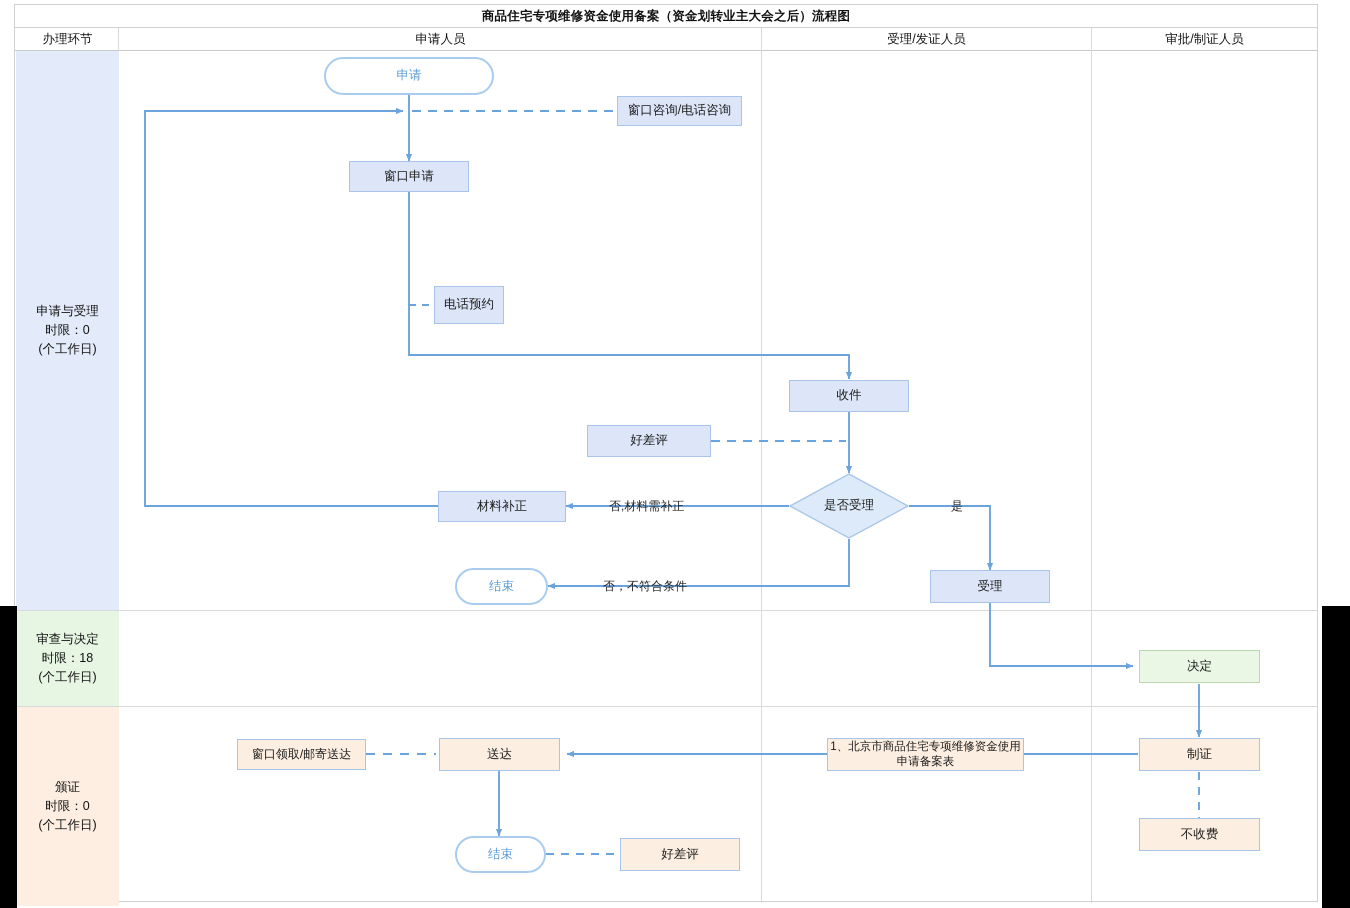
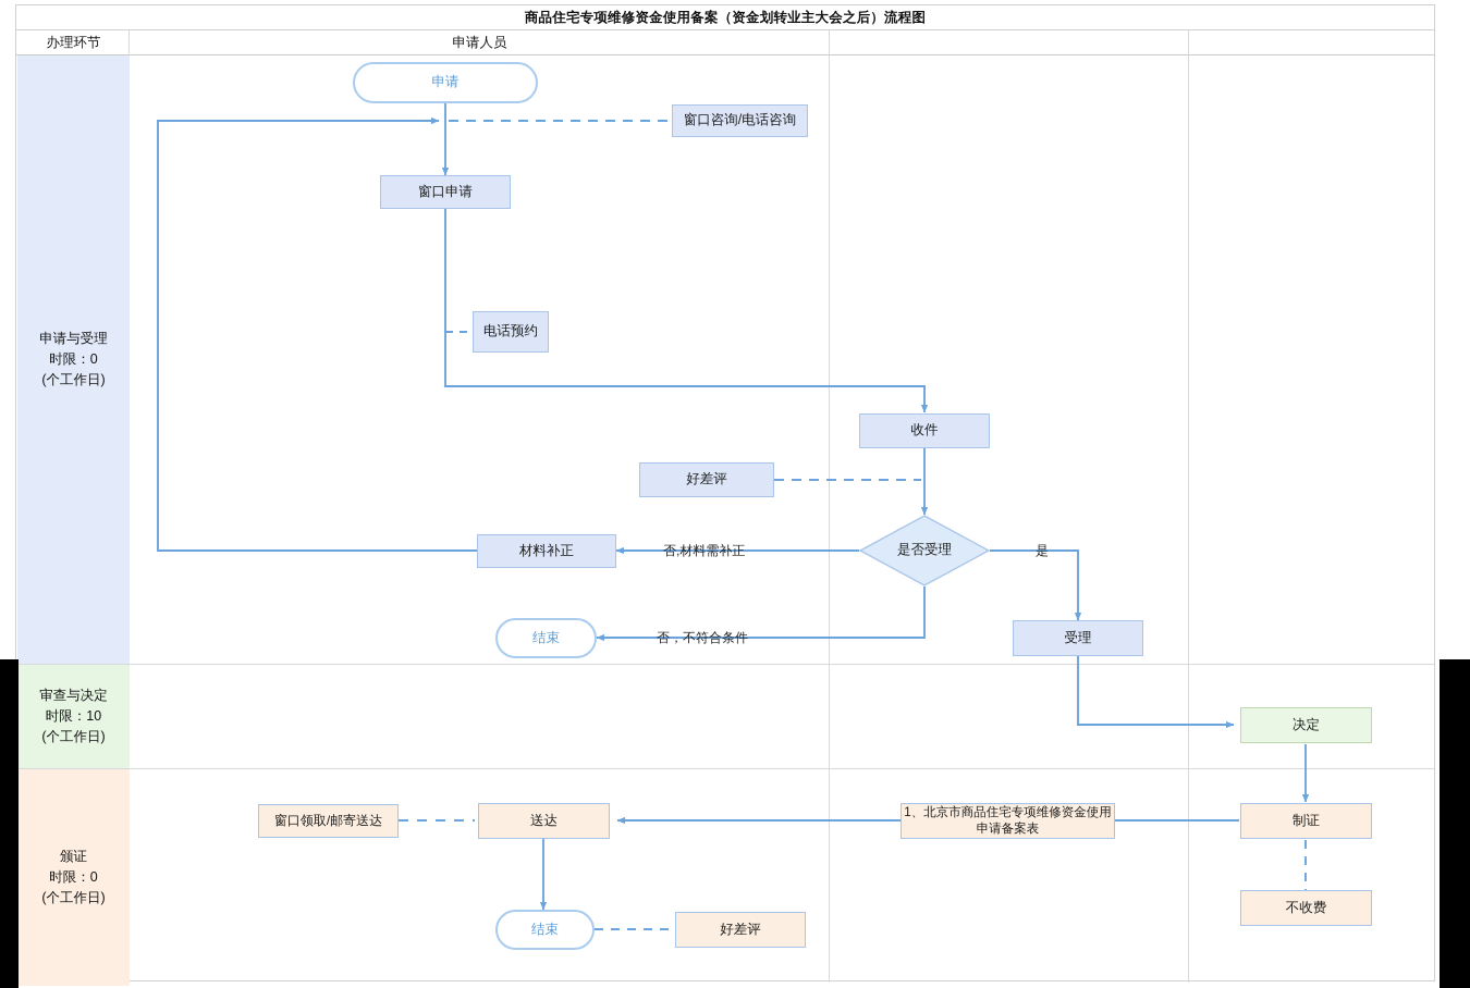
  商品住宅专项维修资金使用备案（资金划转业主大会之后）流程图
  办理环节
  申请人员
- 受理/发证人员
- 审批/制证人员
  申请与受理
  时限：0
  (个工作日)
  审查与决定
- 时限：18
+ 时限：10
  (个工作日)
  颁证
  时限：0
  (个工作日)
  申请
  窗口咨询/电话咨询
  窗口申请
  电话预约
  收件
  好差评
  是否受理
  材料补正
  结束
  受理
  决定
  制证
  不收费
  1、北京市商品住宅专项维修资金使用申请备案表
  送达
  窗口领取/邮寄送达
  结束
  好差评
  否,材料需补正
  是
  否，不符合条件
